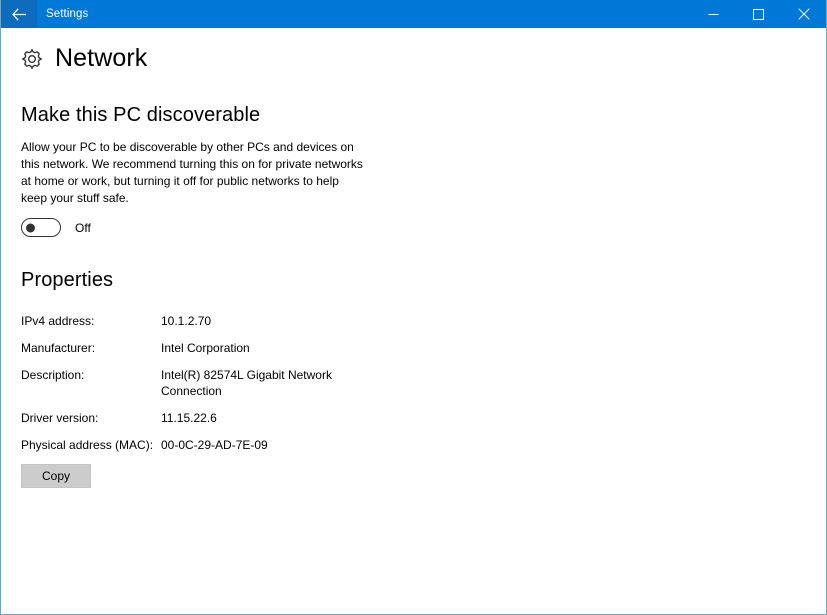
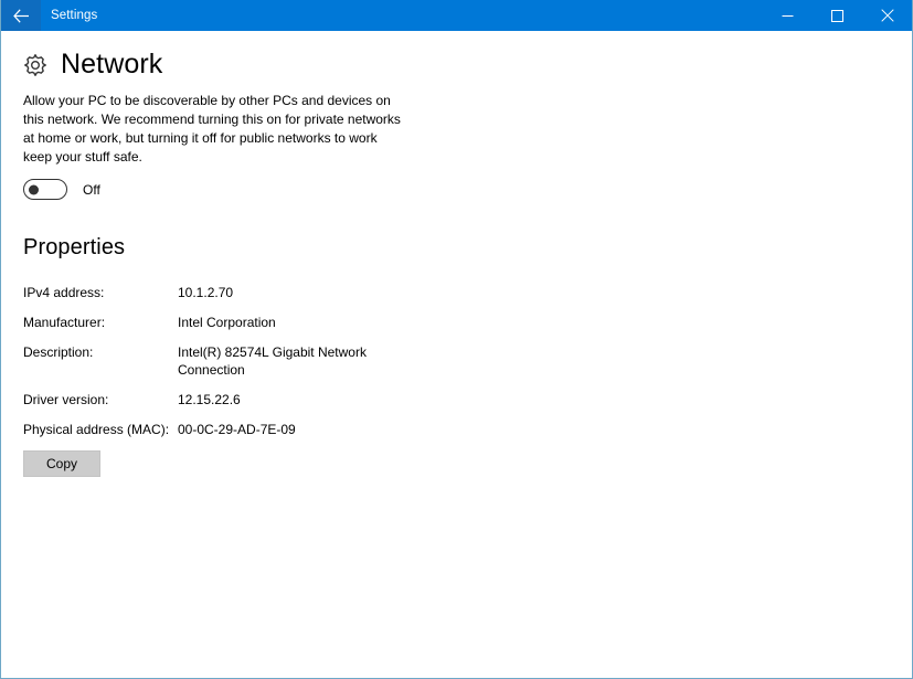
  Settings
  Network
- Make this PC discoverable
- Allow your PC to be discoverable by other PCs and devices on this network. We recommend turning this on for private networks at home or work, but turning it off for public networks to help keep your stuff safe.
+ Allow your PC to be discoverable by other PCs and devices on this network. We recommend turning this on for private networks at home or work, but turning it off for public networks to work keep your stuff safe.
  Off
  Properties
  IPv4 address:
  10.1.2.70
  Manufacturer:
  Intel Corporation
  Description:
  Intel(R) 82574L Gigabit Network Connection
  Driver version:
- 11.15.22.6
+ 12.15.22.6
  Physical address (MAC):
  00-0C-29-AD-7E-09
  Copy
